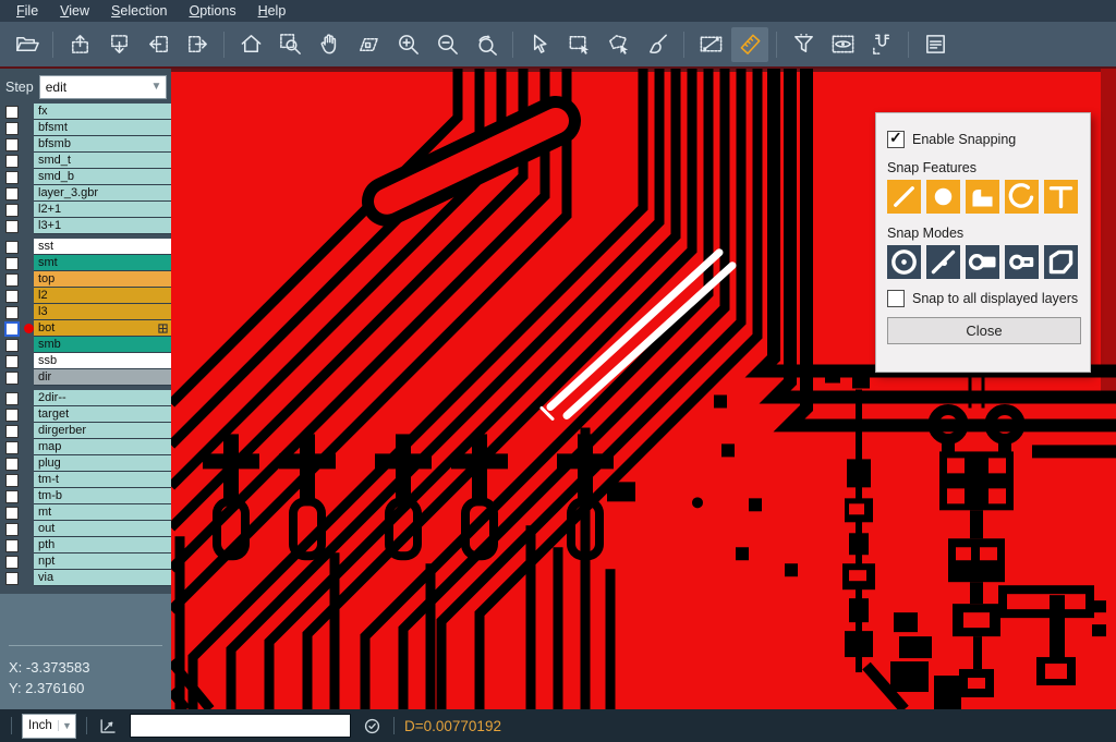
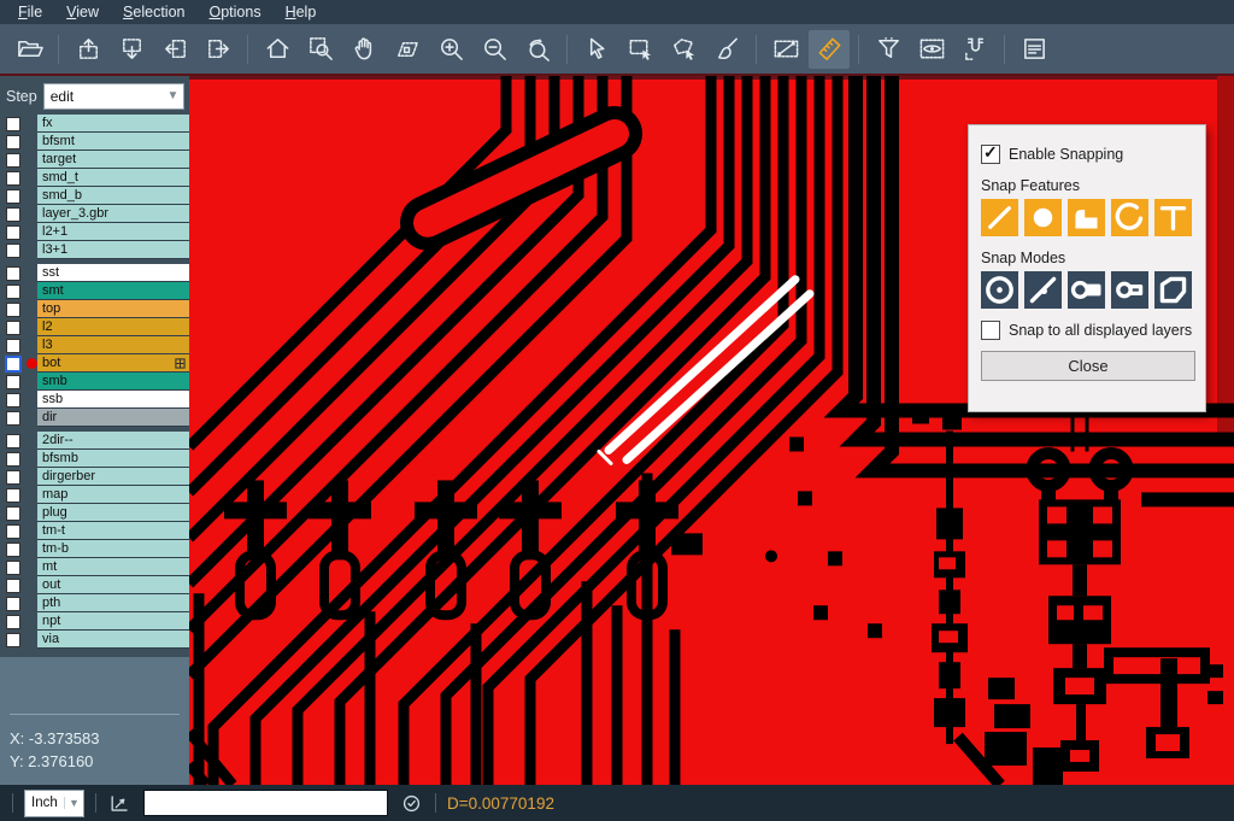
  File
  View
  Selection
  Options
  Help
  Step
  edit
  ▼
  fx
  bfsmt
- bfsmb
+ target
  smd_t
  smd_b
  layer_3.gbr
  l2+1
  l3+1
  sst
  smt
  top
  l2
  l3
  bot
  smb
  ssb
  dir
  2dir--
- target
+ bfsmb
  dirgerber
  map
  plug
  tm-t
  tm-b
  mt
  out
  pth
  npt
  via
  X: -3.373583
  Y: 2.376160
  Enable Snapping
  Snap Features
  Snap Modes
  Snap to all displayed layers
  Close
  Inch
  ▼
  D=0.00770192
